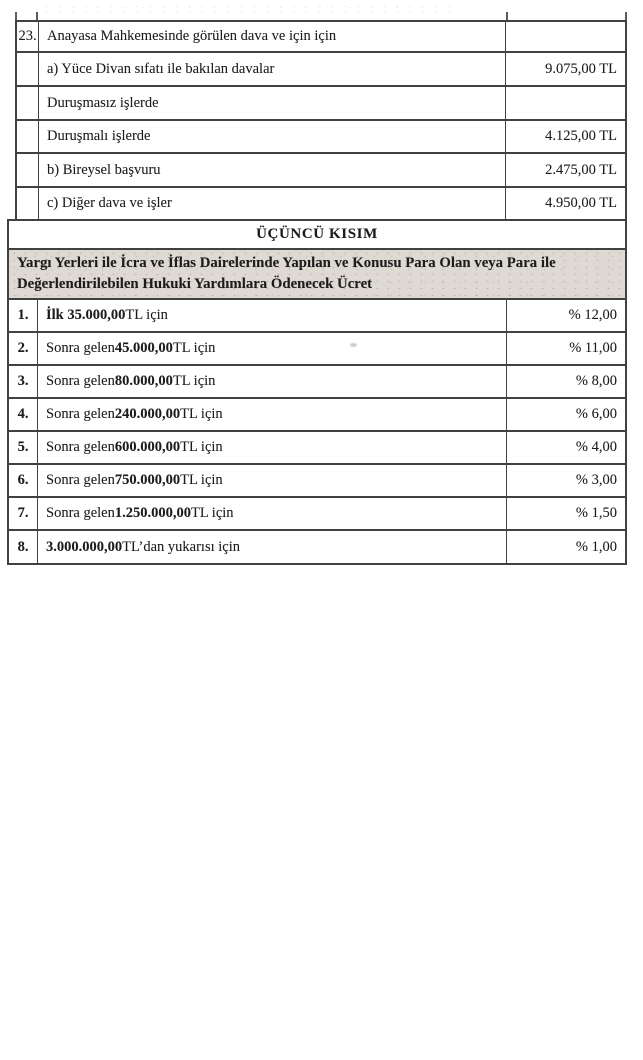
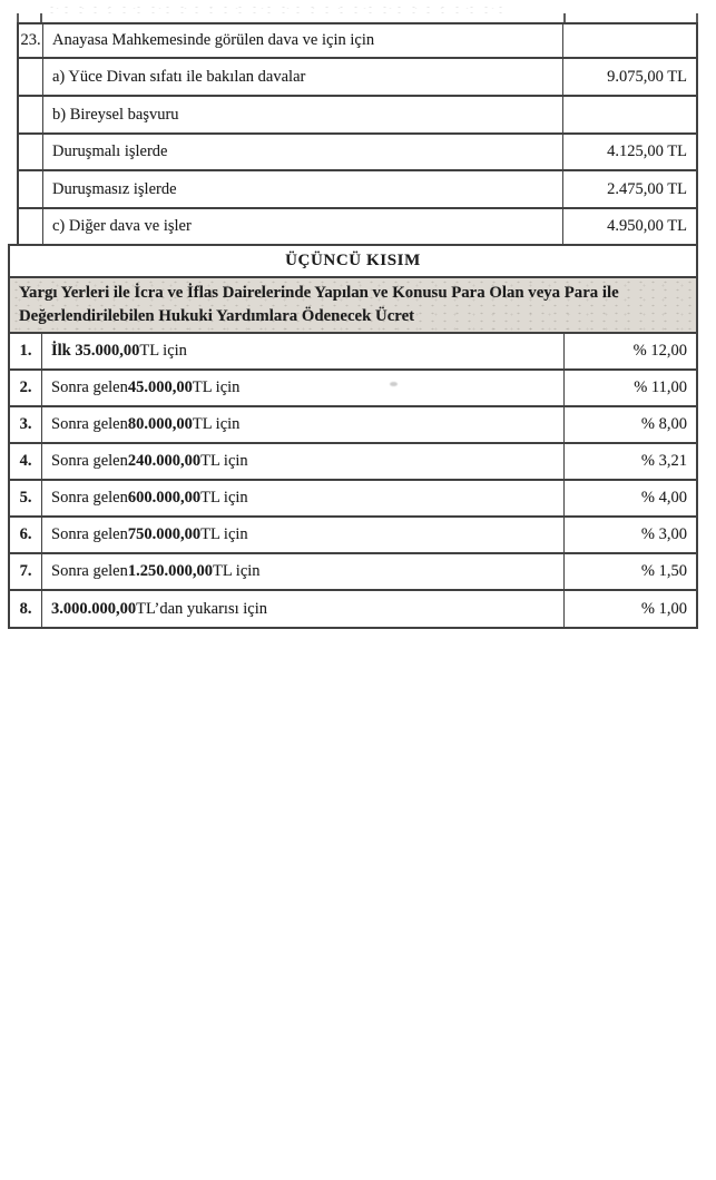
  23.
  Anayasa Mahkemesinde görülen dava ve için için
  a) Yüce Divan sıfatı ile bakılan davalar
  9.075,00 TL
- Duruşmasız işlerde
+ b) Bireysel başvuru
  Duruşmalı işlerde
  4.125,00 TL
- b) Bireysel başvuru
+ Duruşmasız işlerde
  2.475,00 TL
  c) Diğer dava ve işler
  4.950,00 TL
  ÜÇÜNCÜ KISIM
  Yargı Yerleri ile İcra ve İflas Dairelerinde Yapılan ve Konusu Para Olan veya Para ile Değerlendirilebilen Hukuki Yardımlara Ödenecek Ücret
  1.
  İlk 35.000,00
  TL için
  % 12,00
  2.
  Sonra gelen
  45.000,00
  TL için
  % 11,00
  3.
  Sonra gelen
  80.000,00
  TL için
  % 8,00
  4.
  Sonra gelen
  240.000,00
  TL için
- % 6,00
+ % 3,21
  5.
  Sonra gelen
  600.000,00
  TL için
  % 4,00
  6.
  Sonra gelen
  750.000,00
  TL için
  % 3,00
  7.
  Sonra gelen
  1.250.000,00
  TL için
  % 1,50
  8.
  3.000.000,00
  TL’dan yukarısı için
  % 1,00
